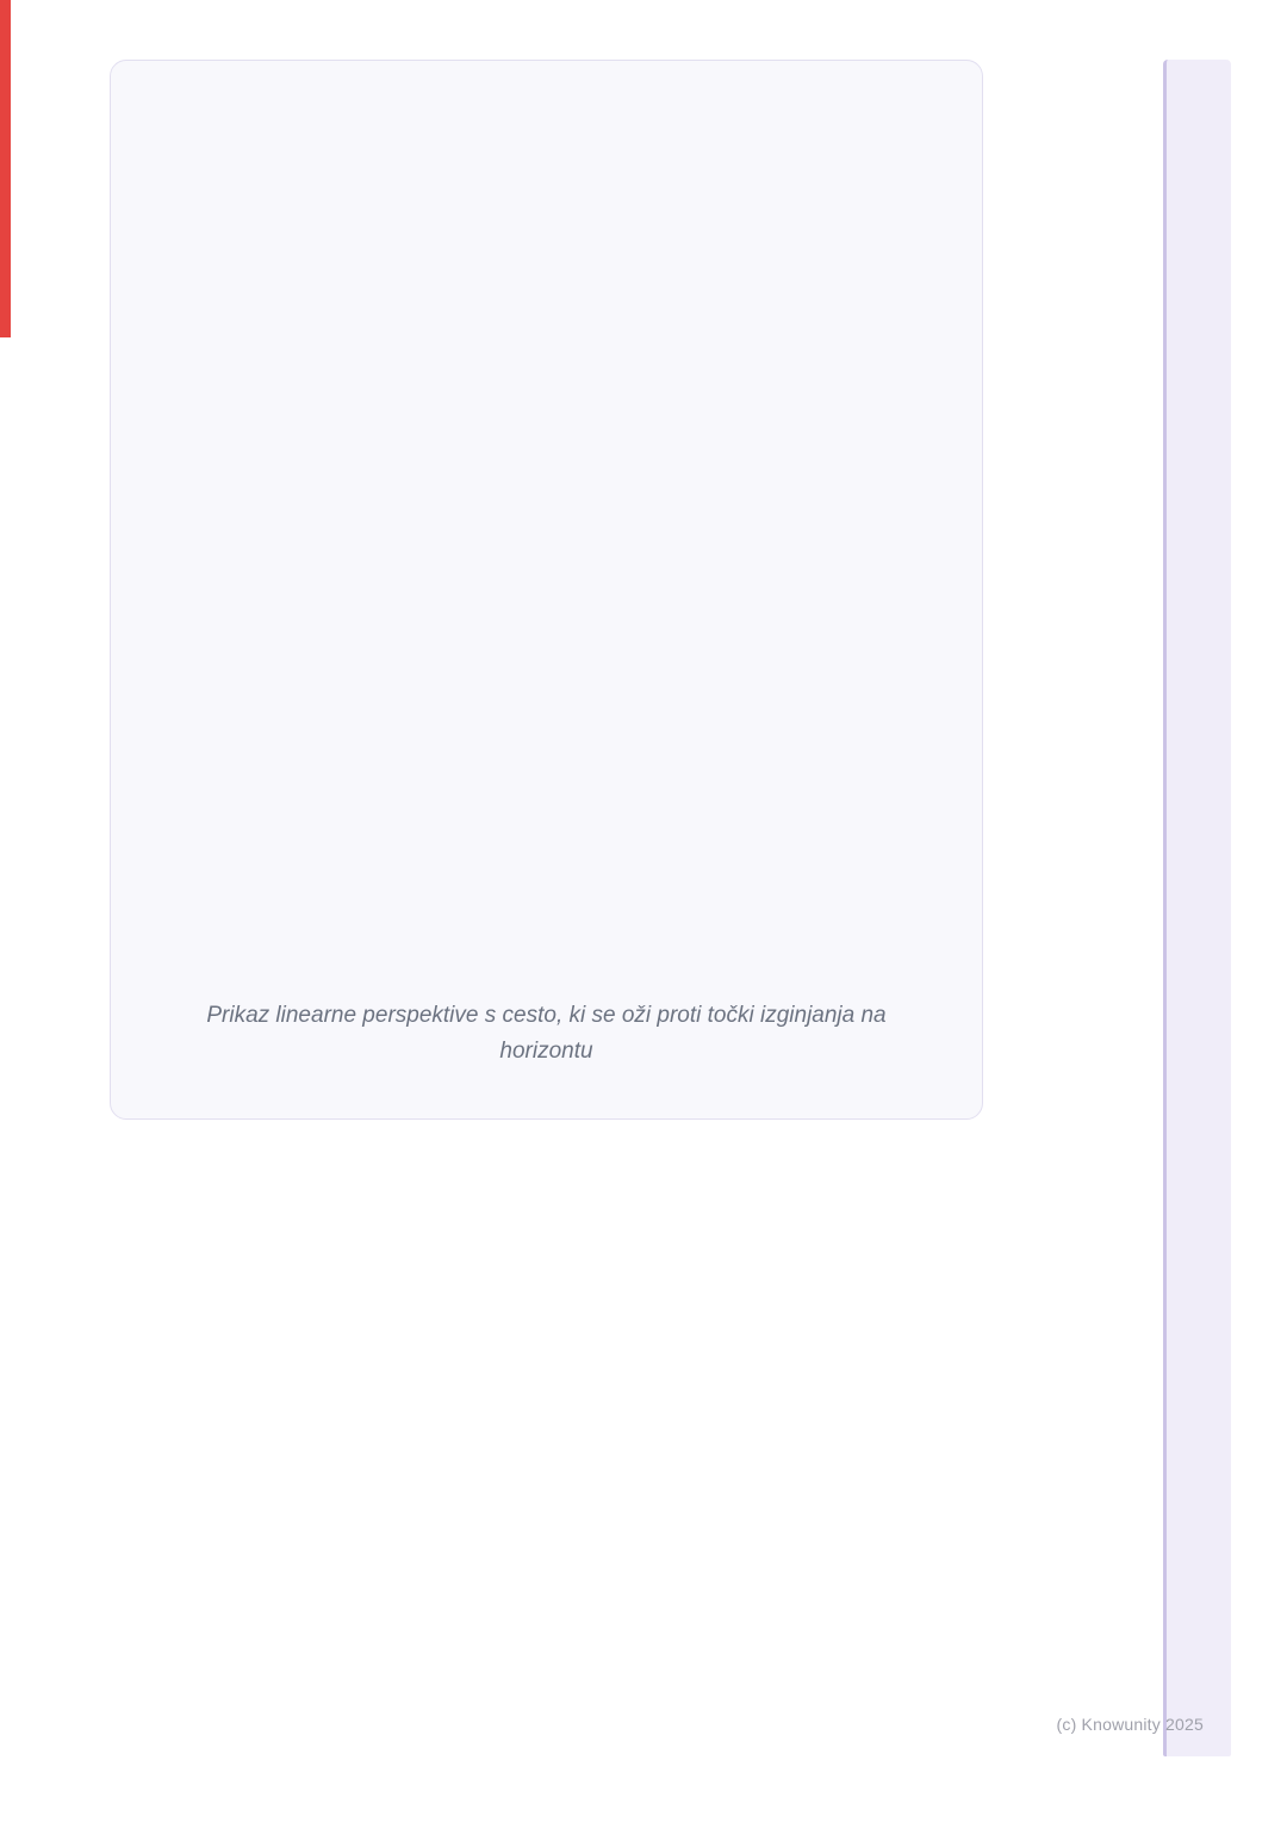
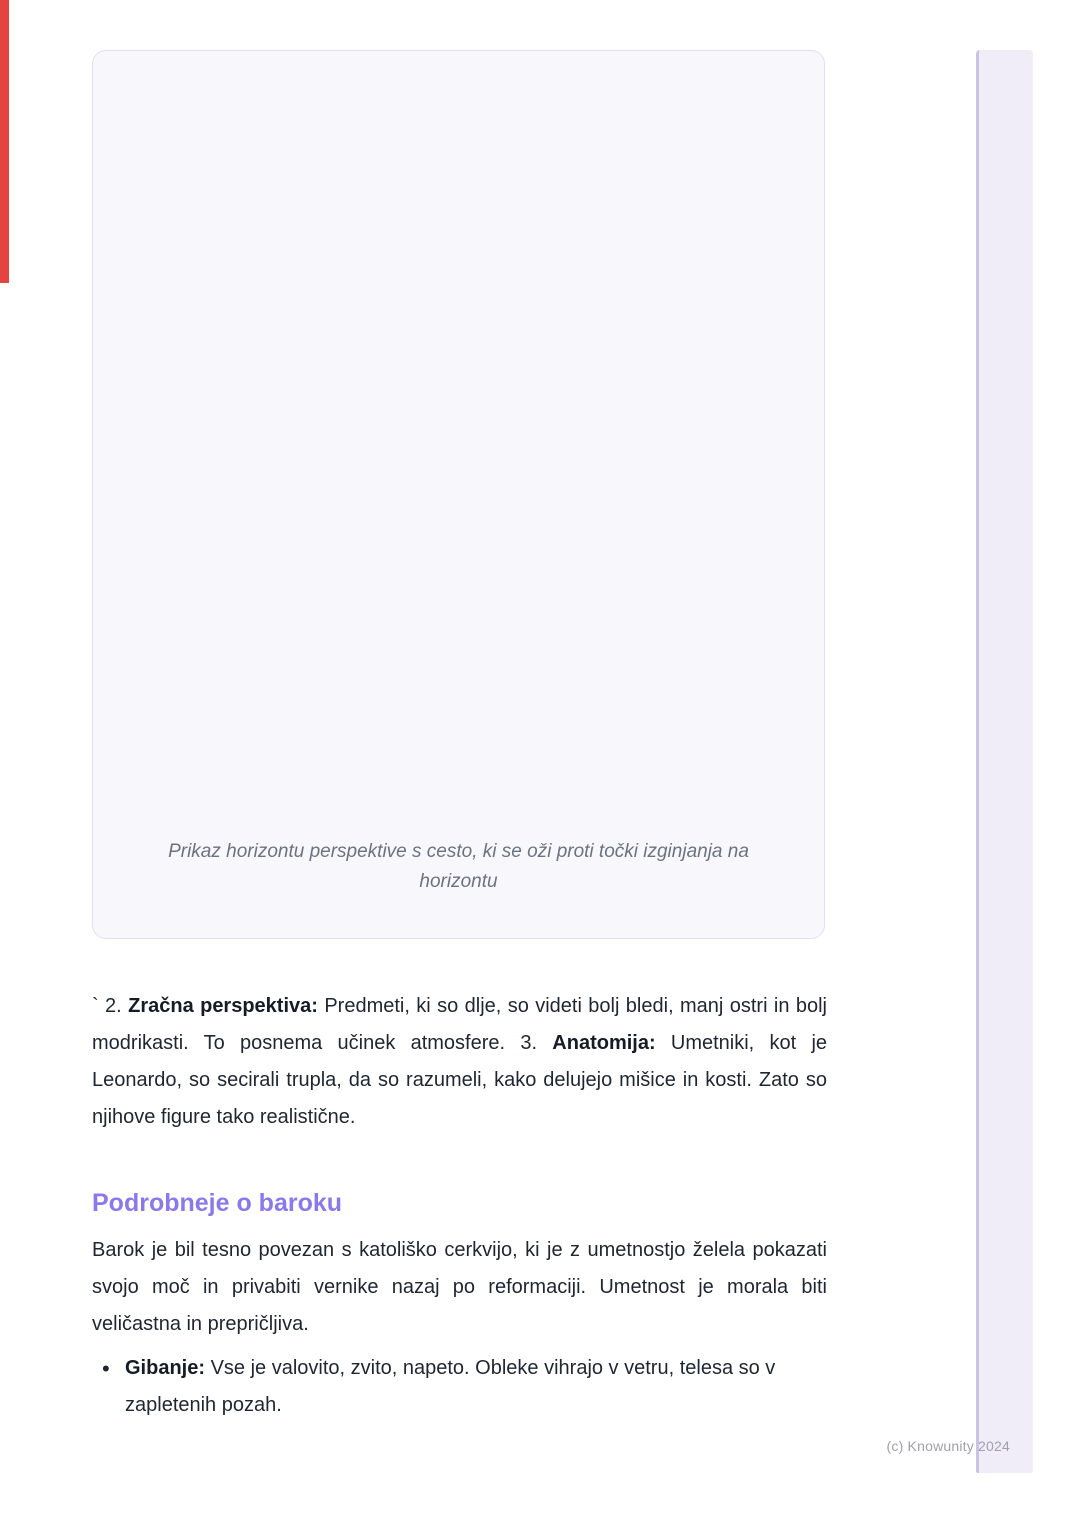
- Prikaz linearne perspektive s cesto, ki se oži proti točki izginjanja na horizontu
+ Prikaz horizontu perspektive s cesto, ki se oži proti točki izginjanja na horizontu
+ ` 2. Zračna perspektiva: Predmeti, ki so dlje, so videti bolj bledi, manj ostri in bolj modrikasti. To posnema učinek atmosfere. 3. Anatomija: Umetniki, kot je Leonardo, so secirali trupla, da so razumeli, kako delujejo mišice in kosti. Zato so njihove figure tako realistične.
+ Podrobneje o baroku
+ Barok je bil tesno povezan s katoliško cerkvijo, ki je z umetnostjo želela pokazati svojo moč in privabiti vernike nazaj po reformaciji. Umetnost je morala biti veličastna in prepričljiva.
+ •
+ Gibanje: Vse je valovito, zvito, napeto. Obleke vihrajo v vetru, telesa so v zapletenih pozah.
- (c) Knowunity 2025
+ (c) Knowunity 2024
